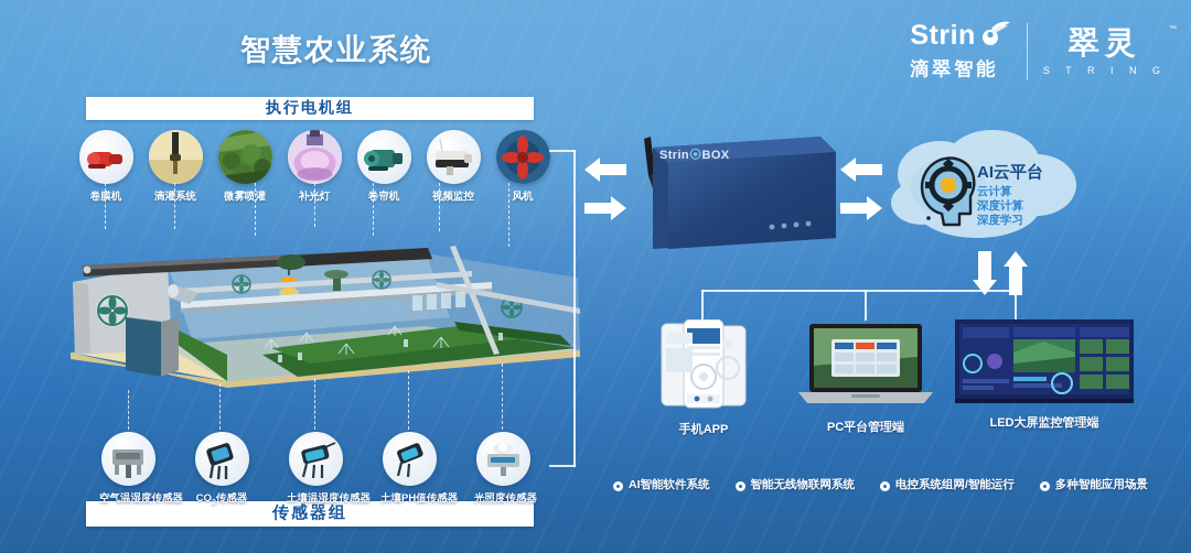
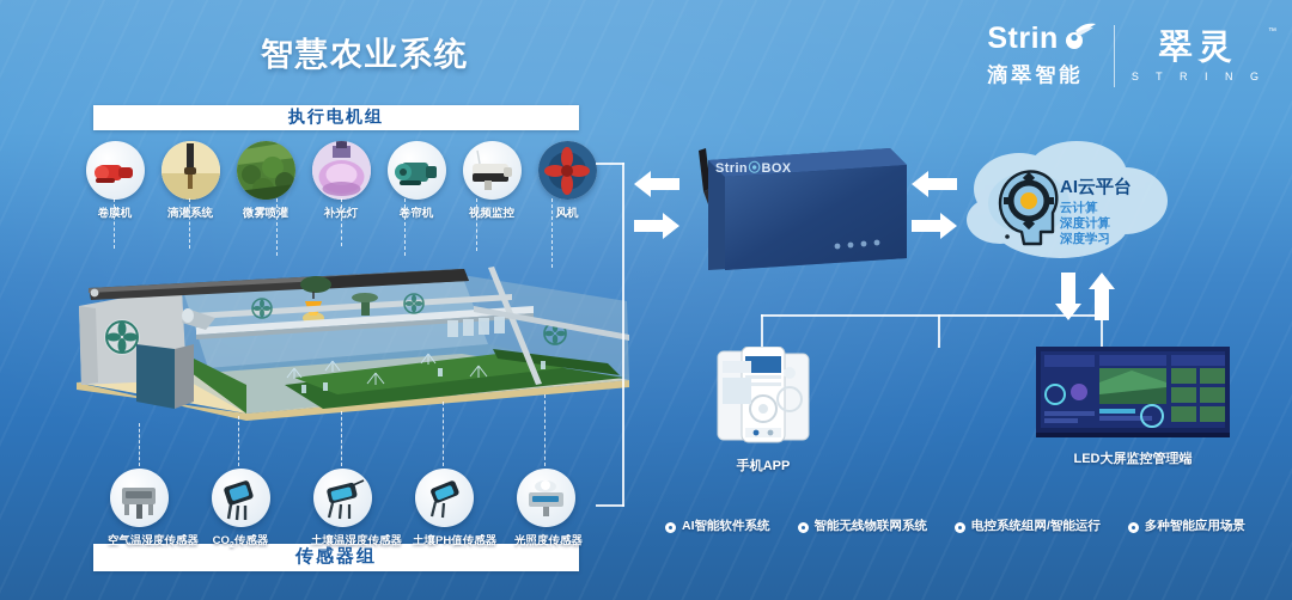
  智慧农业系统
  Strin
  滴翠智能
  翠灵
  S T R I N G
  执行电机组
  传感器组
  卷膜机
  滴灌系统
  微雾喷灌
  补光灯
  卷帘机
  视频监控
  风机
  空气温湿度传感器
  CO 传感器
  土壤温湿度传感器
  土壤PH值传感器
  光照度传感器
  Strin⦿BOX
  AI云平台
  云计算
  深度计算
  深度学习
  手机APP
- PC平台管理端
  LED大屏监控管理端
  AI智能软件系统
  智能无线物联网系统
  电控系统组网/智能运行
  多种智能应用场景
